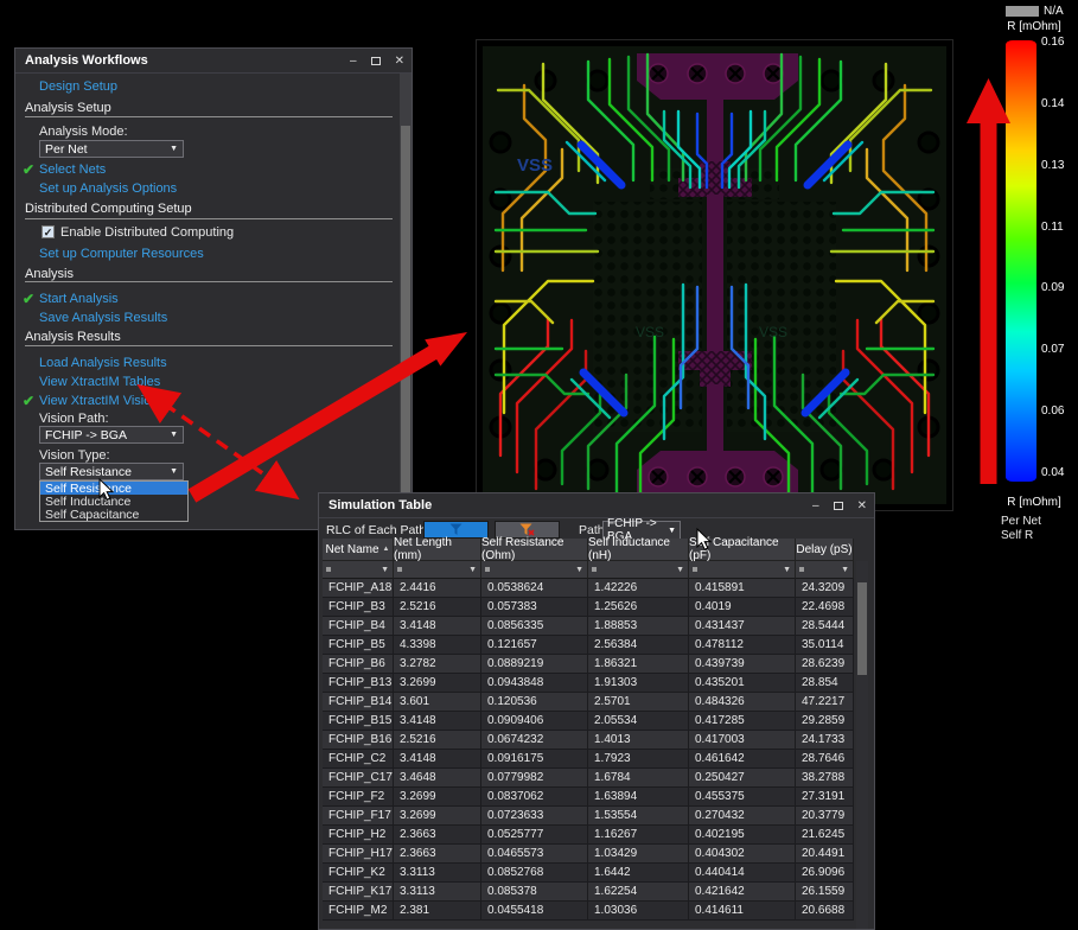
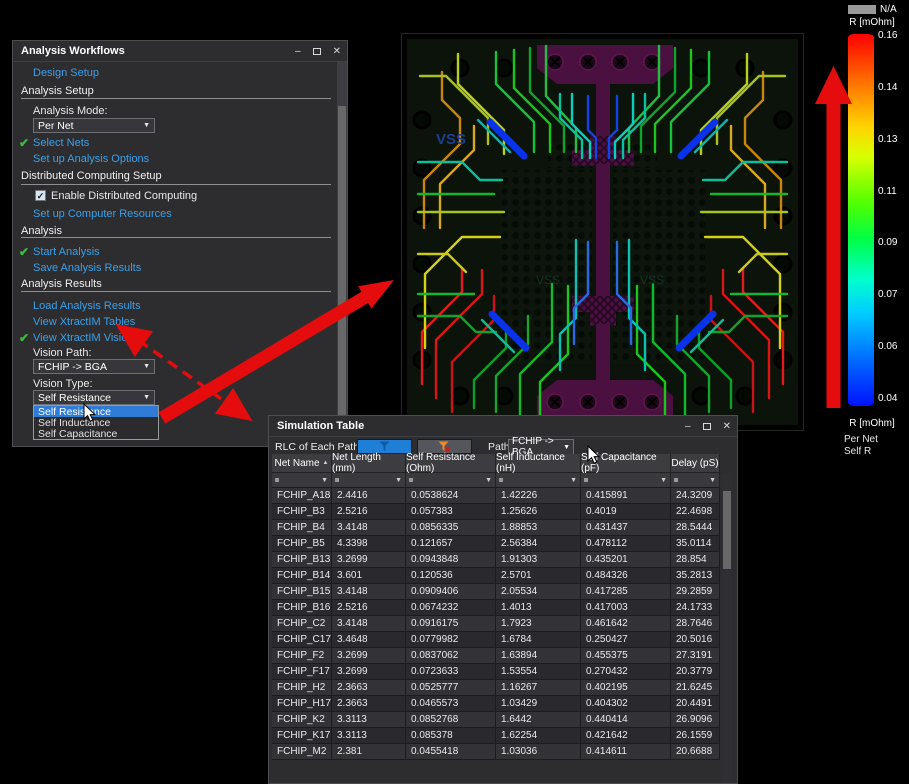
  VSS
  VSS
  VSS
  N/A
  R [mOhm]
  0.16
  0.14
  0.13
  0.11
  0.09
  0.07
  0.06
  0.04
  R [mOhm]
  Per Net
  Self R
  Analysis Workflows
  –
  ✕
  Design Setup
  Analysis Setup
  Analysis Mode:
  Per Net
  ✔
  Select Nets
  Set up Analysis Options
  Distributed Computing Setup
  ✓
  Enable Distributed Computing
  Set up Computer Resources
  Analysis
  ✔
  Start Analysis
  Save Analysis Results
  Analysis Results
  Load Analysis Results
  View XtractIM Tables
  ✔
  View XtractIM Visions
  Vision Path:
  FCHIP -> BGA
  Vision Type:
  Self Resistance
  Self Resisnce
  Self Inductance
  Self Capacitance
  Simulation Table
  –
  ✕
  Path
  FCHIP -> BGA
  Net Name
  Net Length (mm)
  Self Resistance (Ohm)
  Self Inductance (nH)
  Sf Capacitance (pF)
  Delay (pS)
  FCHIP_A18
  2.4416
  0.0538624
  1.42226
  0.415891
  24.3209
  FCHIP_B3
  2.5216
  0.057383
  1.25626
  0.4019
  22.4698
  FCHIP_B4
  3.4148
  0.0856335
  1.88853
  0.431437
  28.5444
  FCHIP_B5
  4.3398
  0.121657
  2.56384
  0.478112
  35.0114
- FCHIP_B6
- 3.2782
- 0.0889219
- 1.86321
- 0.439739
- 28.6239
  FCHIP_B13
  3.2699
  0.0943848
  1.91303
  0.435201
  28.854
  FCHIP_B14
  3.601
  0.120536
  2.5701
  0.484326
- 47.2217
+ 35.2813
  FCHIP_B15
  3.4148
  0.0909406
  2.05534
  0.417285
  29.2859
  FCHIP_B16
  2.5216
  0.0674232
  1.4013
  0.417003
  24.1733
  FCHIP_C2
  3.4148
  0.0916175
  1.7923
  0.461642
  28.7646
  FCHIP_C17
  3.4648
  0.0779982
  1.6784
  0.250427
- 38.2788
+ 20.5016
  FCHIP_F2
  3.2699
  0.0837062
  1.63894
  0.455375
  27.3191
  FCHIP_F17
  3.2699
  0.0723633
  1.53554
  0.270432
  20.3779
  FCHIP_H2
  2.3663
  0.0525777
  1.16267
  0.402195
  21.6245
  FCHIP_H17
  2.3663
  0.0465573
  1.03429
  0.404302
  20.4491
  FCHIP_K2
  3.3113
  0.0852768
  1.6442
  0.440414
  26.9096
  FCHIP_K17
  3.3113
  0.085378
  1.62254
  0.421642
  26.1559
  FCHIP_M2
  2.381
  0.0455418
  1.03036
  0.414611
  20.6688
